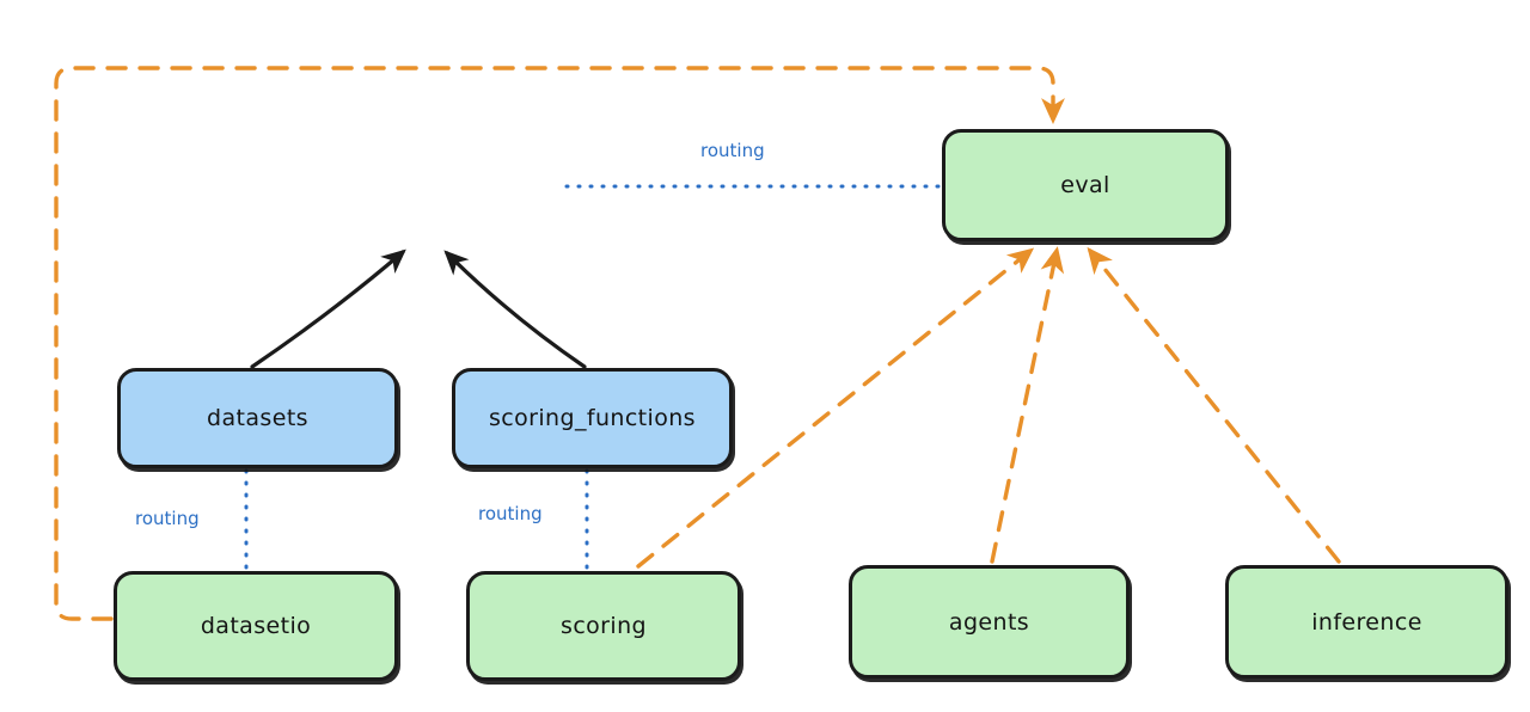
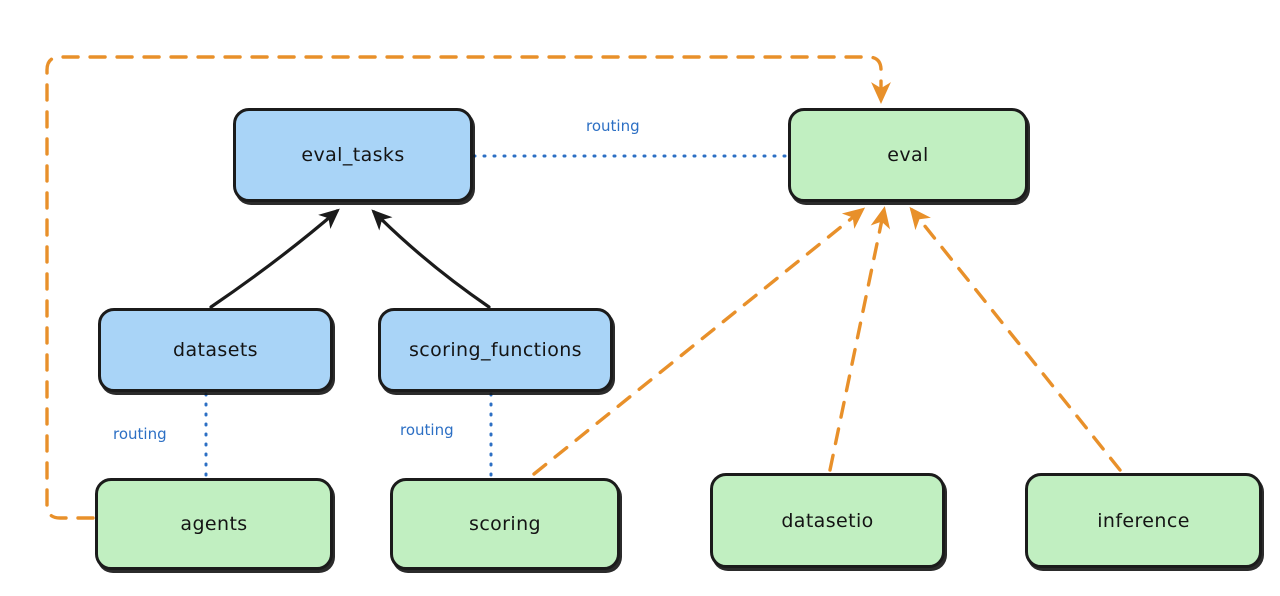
+ eval_tasks
  eval
  datasets
  scoring_functions
- datasetio
+ agents
  scoring
- agents
+ datasetio
  inference
  routing
  routing
  routing
